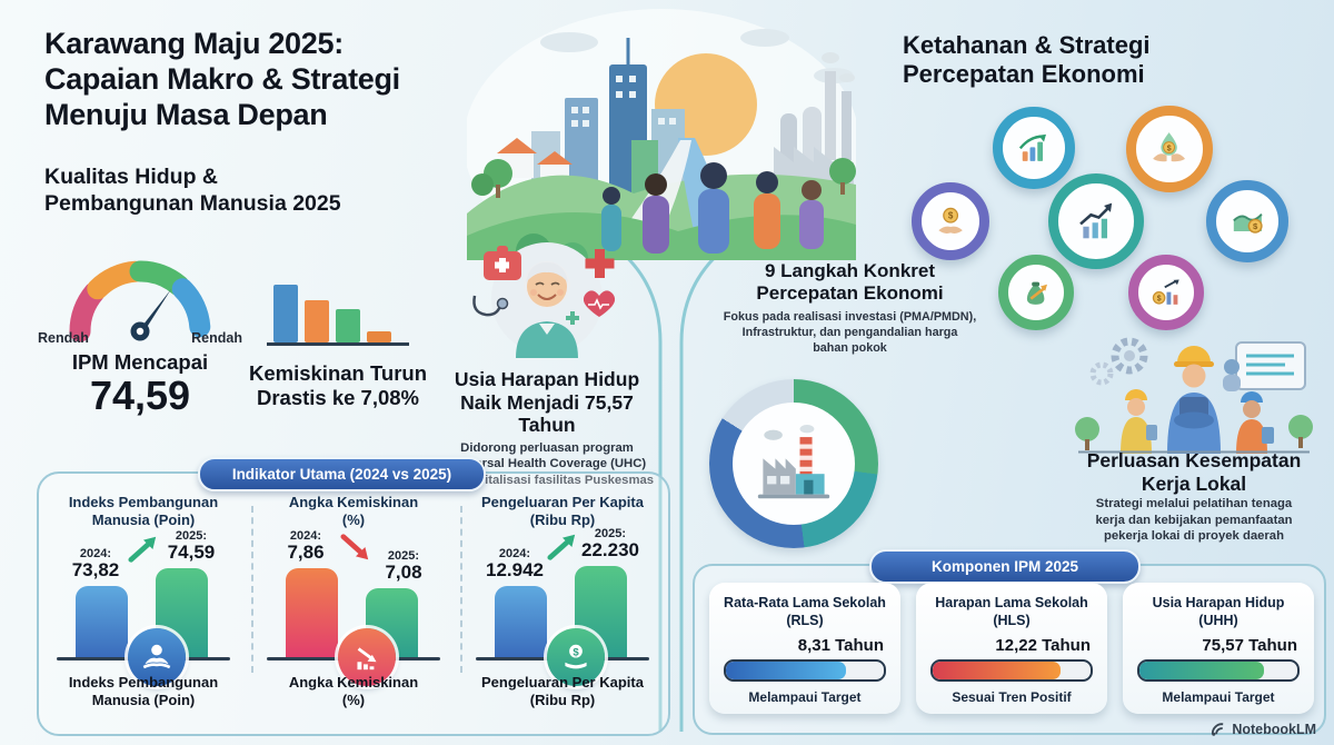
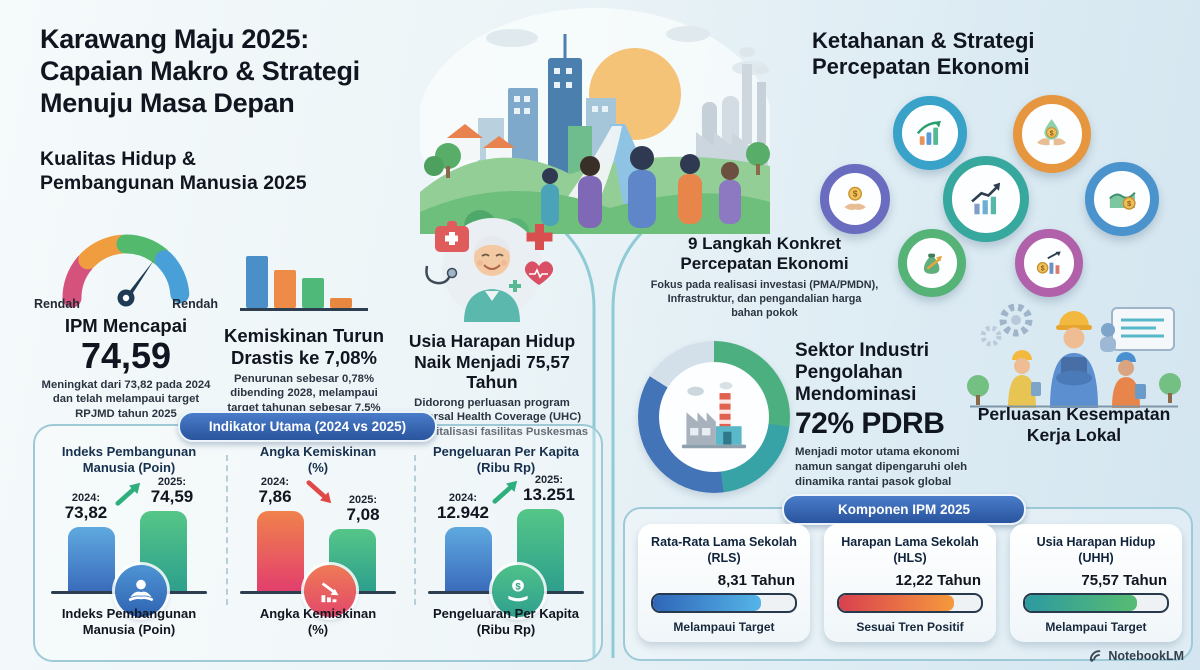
  Karawang Maju 2025:
  Capaian Makro & Strategi
  Menuju Masa Depan
  Kualitas Hidup &
  Pembangunan Manusia 2025
  Ketahanan & Strategi
  Percepatan Ekonomi
  Rendah
  Rendah
  IPM Mencapai
  74,59
+ Meningkat dari 73,82 pada 2024
+ dan telah melampaui target
+ RPJMD tahun 2025
  Kemiskinan Turun
  Drastis ke 7,08%
+ Penurunan sebesar 0,78%
+ dibending 2028, melampaui
+ target tahunan sebesar 7,5%
  Usia Harapan Hidup
  Naik Menjadi 75,57 Tahun
  Didorong perluasan program
  rsal Health Coverage (UHC)
  italisasi fasilitas Puskesmas
  Indikator Utama (2024 vs 2025)
  Indeks Pembangunan
  Manusia (Poin)
  2024:
  73,82
  2025:
  74,59
  Indeks Pembangunan
  Manusia (Poin)
  Angka Kemiskinan
  (%)
  2024:
  7,86
  2025:
  7,08
  Angka Kemiskinan
  (%)
  Pengeluaran Per Kapita
  (Ribu Rp)
  2024:
  12.942
  2025:
- 22.230
+ 13.251
  $
  Pengeluaran Per Kapita
  (Ribu Rp)
  $
  $
  $
  9 Langkah Konkret
  Percepatan Ekonomi
  Fokus pada realisasi investasi (PMA/PMDN),
  Infrastruktur, dan pengandalian harga
  bahan pokok
+ Sektor Industri
+ Pengolahan
+ Mendominasi
+ 72% PDRB
+ Menjadi motor utama ekonomi
+ namun sangat dipengaruhi oleh
+ dinamika rantai pasok global
  Perluasan Kesempatan
  Kerja Lokal
- Strategi melalui pelatihan tenaga
- kerja dan kebijakan pemanfaatan
- pekerja lokai di proyek daerah
  Komponen IPM 2025
  Rata-Rata Lama Sekolah
  (RLS)
  8,31 Tahun
  Melampaui Target
  Harapan Lama Sekolah
  (HLS)
  12,22 Tahun
  Sesuai Tren Positif
  Usia Harapan Hidup
  (UHH)
  75,57 Tahun
  Melampaui Target
  NotebookLM
